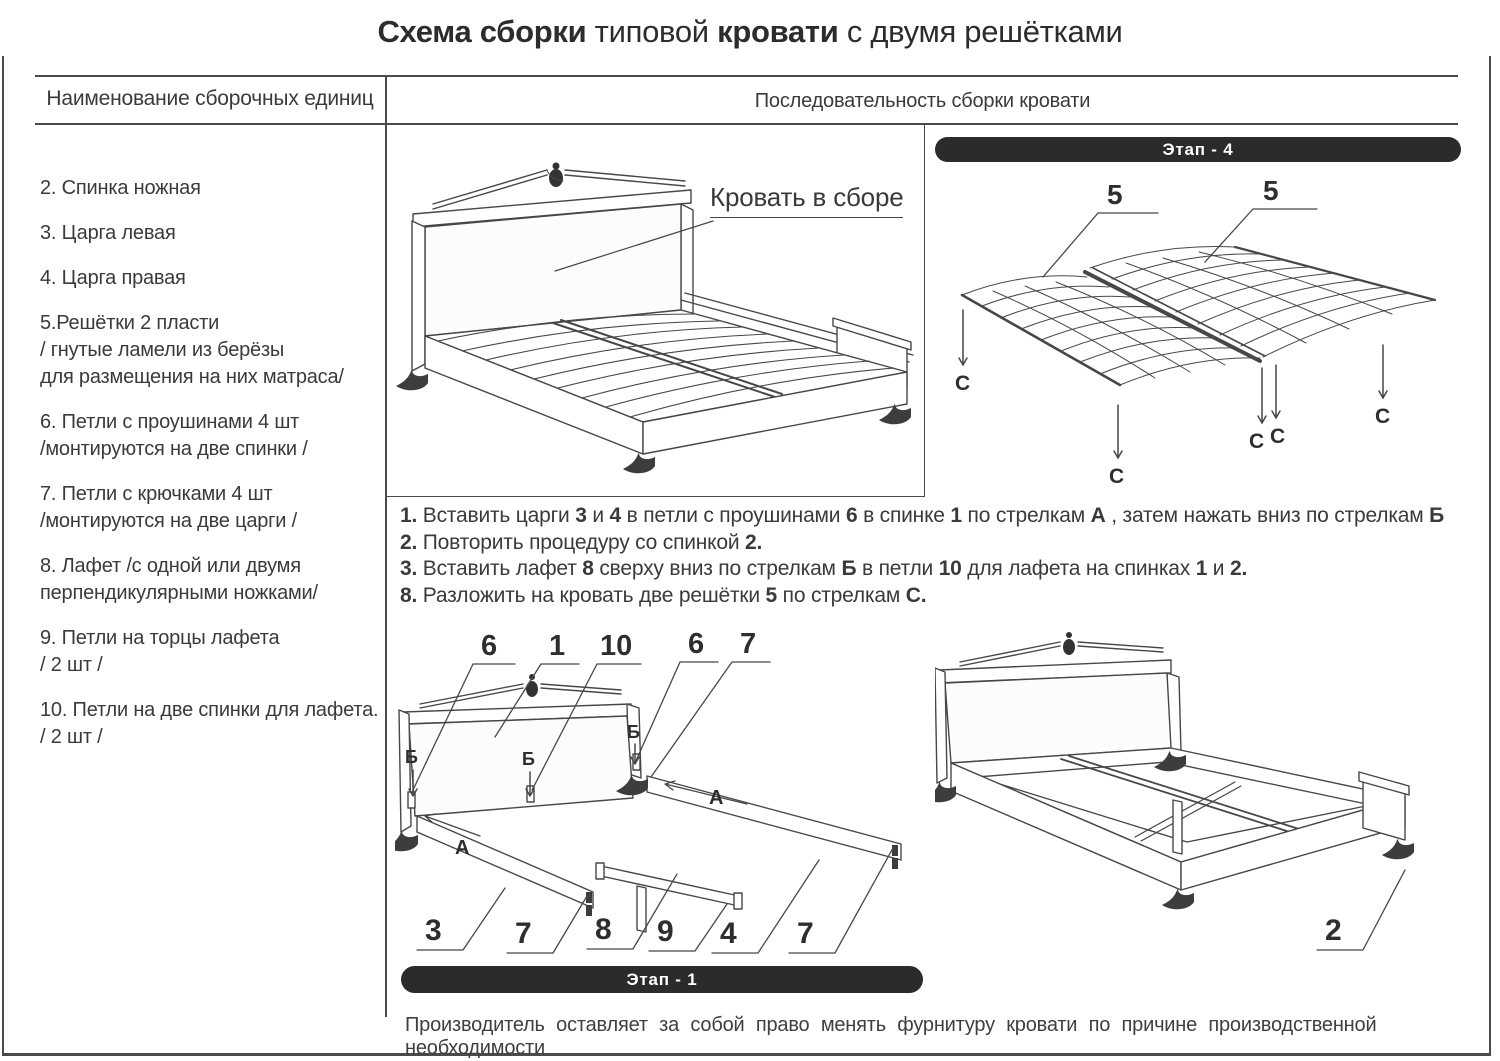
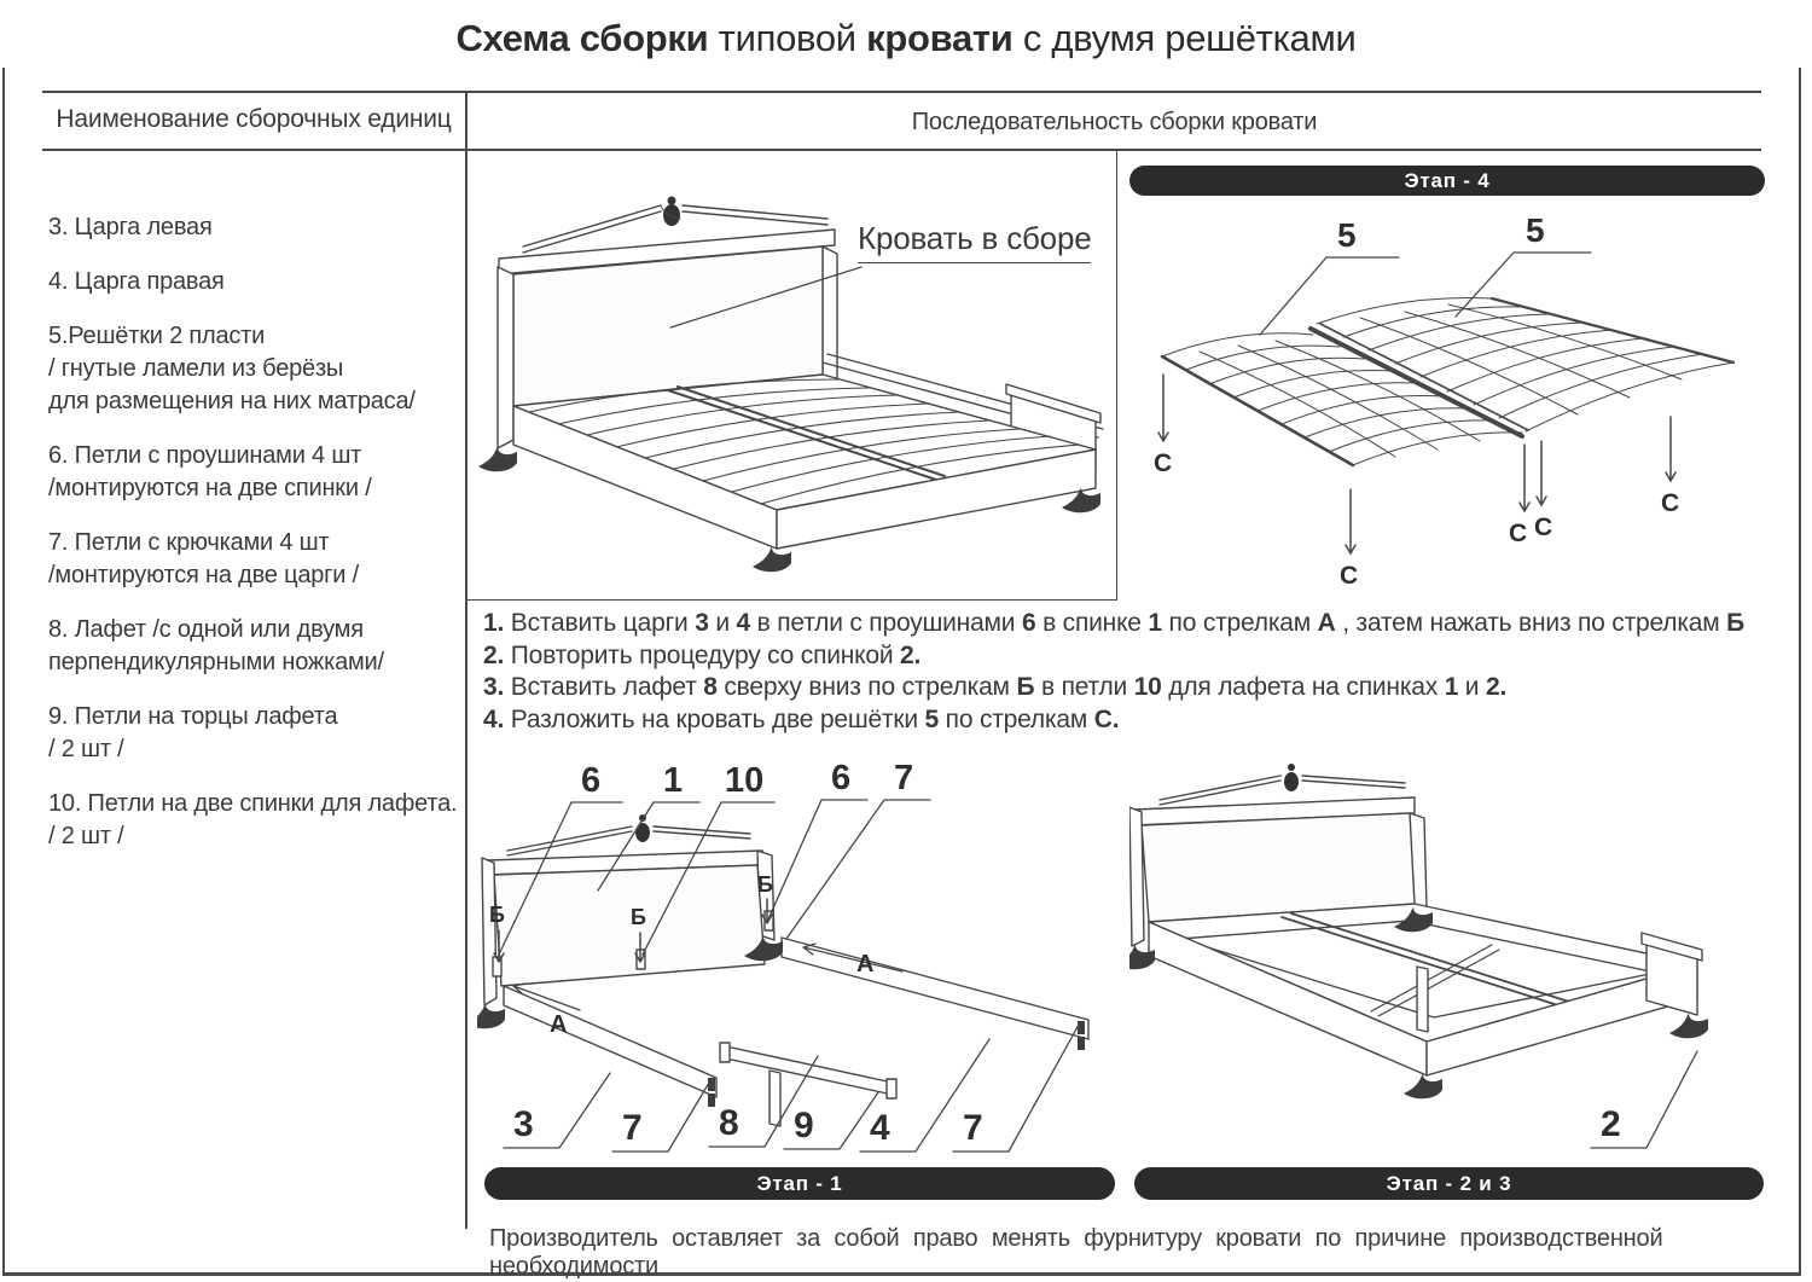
  Схема сборки типовой кровати с двумя решётками
  Наименование сборочных единиц
  Последовательность сборки кровати
- 2. Спинка ножная
  3. Царга левая
  4. Царга правая
  5.Решётки 2 пласти
  / гнутые ламели из берёзы
  для размещения на них матраса/
  6. Петли с проушинами 4 шт
  /монтируются на две спинки /
  7. Петли с крючками 4 шт
  /монтируются на две царги /
  8. Лафет /с одной или двумя
  перпендикулярными ножками/
  9. Петли на торцы лафета
  / 2 шт /
  10. Петли на две спинки для лафета.
  / 2 шт /
  Кровать в сборе
  Этап - 4
  5
  5
  С
  С
  С
  С
  С
  1. Вставить царги 3 и 4 в петли с проушинами 6 в спинке 1 по стрелкам А , затем нажать вниз по стрелкам Б
  2. Повторить процедуру со спинкой 2.
  3. Вставить лафет 8 сверху вниз по стрелкам Б в петли 10 для лафета на спинках 1 и 2.
- 8. Разложить на кровать две решётки 5 по стрелкам С.
+ 4. Разложить на кровать две решётки 5 по стрелкам С.
  6
  1
  10
  6
  7
  Б
  Б
  Б
  А
  А
  3
  7
  8
  9
  4
  7
  Этап - 1
  2
+ Этап - 2 и 3
  Производитель оставляет за собой право менять фурнитуру кровати по причине производственной необходимости
